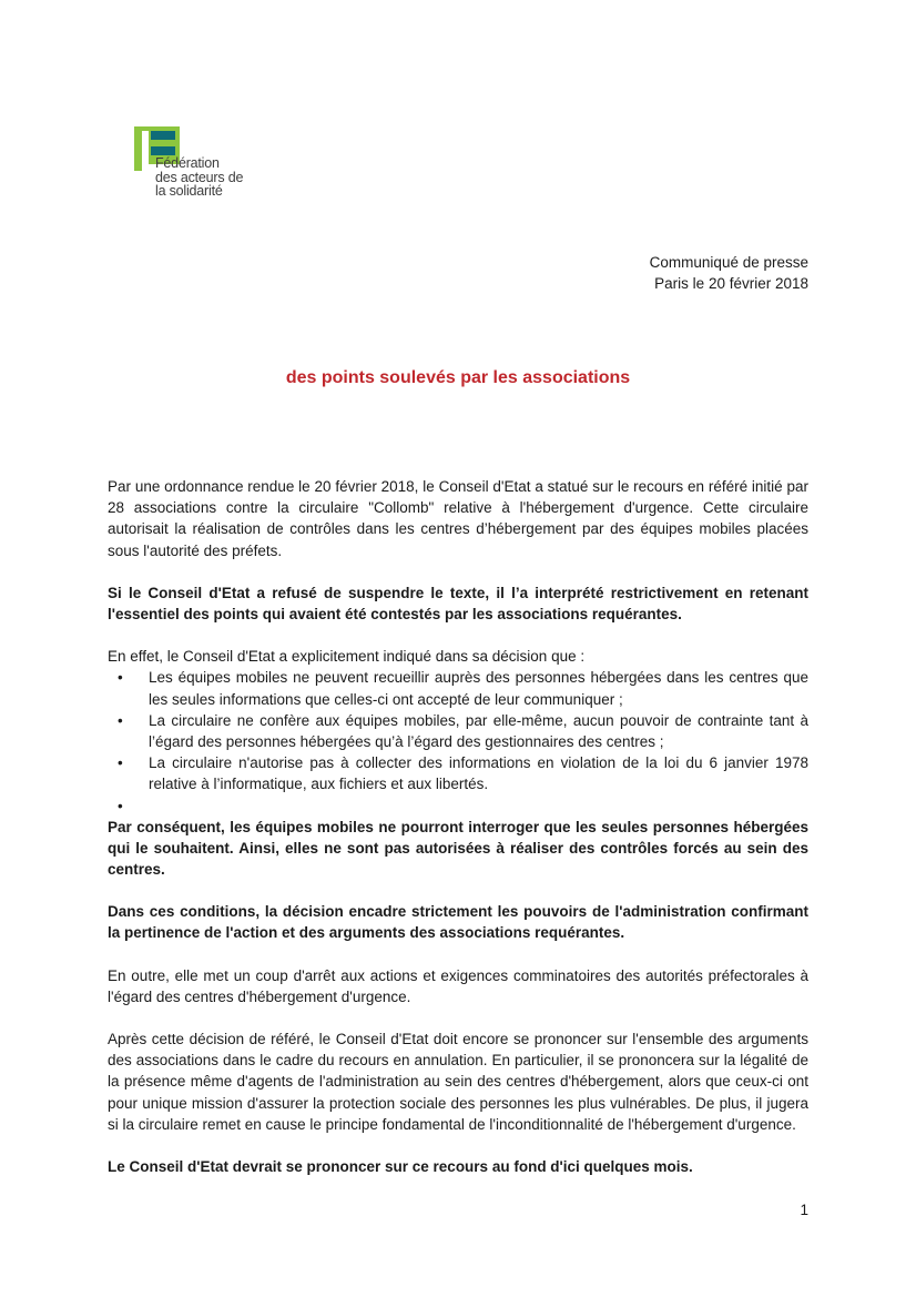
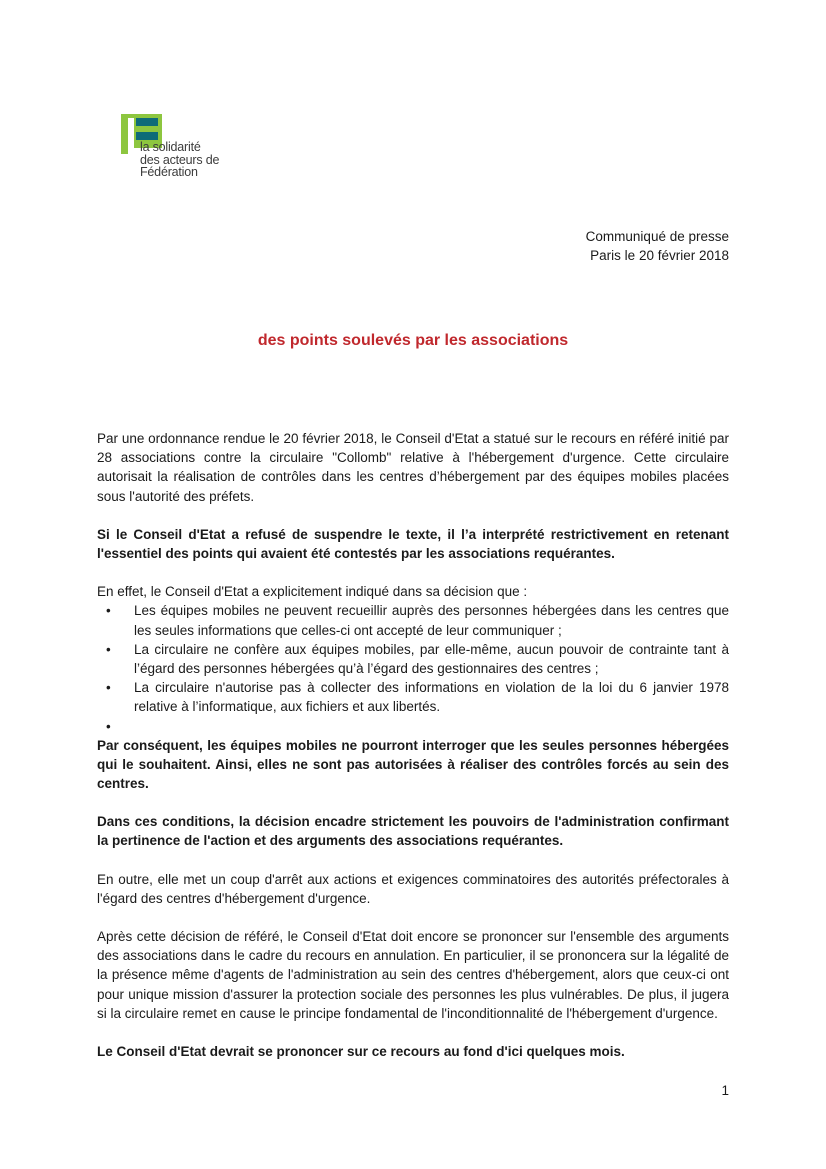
- Fédération
+ la solidarité
  des acteurs de
- la solidarité
+ Fédération
  Communiqué de presse
  Paris le 20 février 2018
  des points soulevés par les associations
  Par une ordonnance rendue le 20 février 2018, le Conseil d'Etat a statué sur le recours en référé initié par 28 associations contre la circulaire "Collomb" relative à l'hébergement d'urgence. Cette circulaire autorisait la réalisation de contrôles dans les centres d’hébergement par des équipes mobiles placées sous l'autorité des préfets.
  Si le Conseil d'Etat a refusé de suspendre le texte, il l’a interprété restrictivement en retenant l'essentiel des points qui avaient été contestés par les associations requérantes.
  En effet, le Conseil d'Etat a explicitement indiqué dans sa décision que :
  •
  Les équipes mobiles ne peuvent recueillir auprès des personnes hébergées dans les centres que les seules informations que celles-ci ont accepté de leur communiquer ;
  •
  La circulaire ne confère aux équipes mobiles, par elle-même, aucun pouvoir de contrainte tant à l’égard des personnes hébergées qu’à l’égard des gestionnaires des centres ;
  •
  La circulaire n'autorise pas à collecter des informations en violation de la loi du 6 janvier 1978 relative à l’informatique, aux fichiers et aux libertés.
  •
  Par conséquent, les équipes mobiles ne pourront interroger que les seules personnes hébergées qui le souhaitent. Ainsi, elles ne sont pas autorisées à réaliser des contrôles forcés au sein des centres.
  Dans ces conditions, la décision encadre strictement les pouvoirs de l'administration confirmant la pertinence de l'action et des arguments des associations requérantes.
  En outre, elle met un coup d'arrêt aux actions et exigences comminatoires des autorités préfectorales à l'égard des centres d'hébergement d'urgence.
  Après cette décision de référé, le Conseil d'Etat doit encore se prononcer sur l'ensemble des arguments des associations dans le cadre du recours en annulation. En particulier, il se prononcera sur la légalité de la présence même d'agents de l'administration au sein des centres d'hébergement, alors que ceux-ci ont pour unique mission d'assurer la protection sociale des personnes les plus vulnérables. De plus, il jugera si la circulaire remet en cause le principe fondamental de l'inconditionnalité de l'hébergement d'urgence.
  Le Conseil d'Etat devrait se prononcer sur ce recours au fond d'ici quelques mois.
  1
